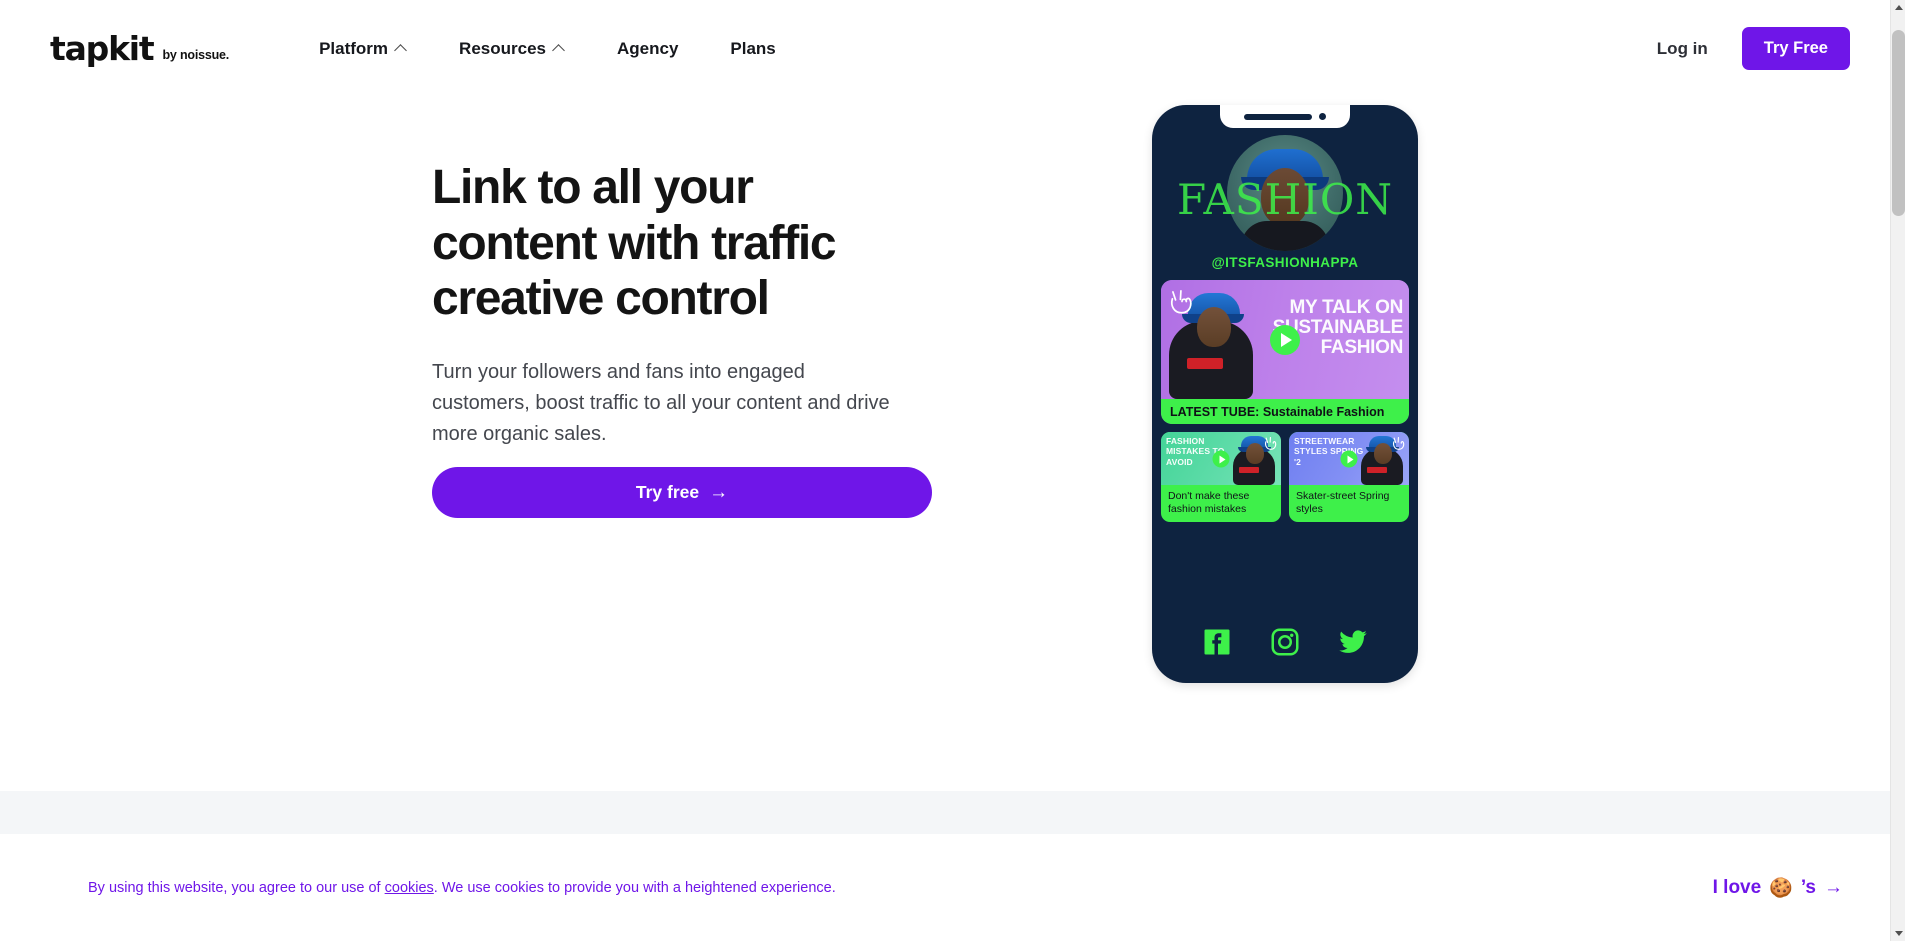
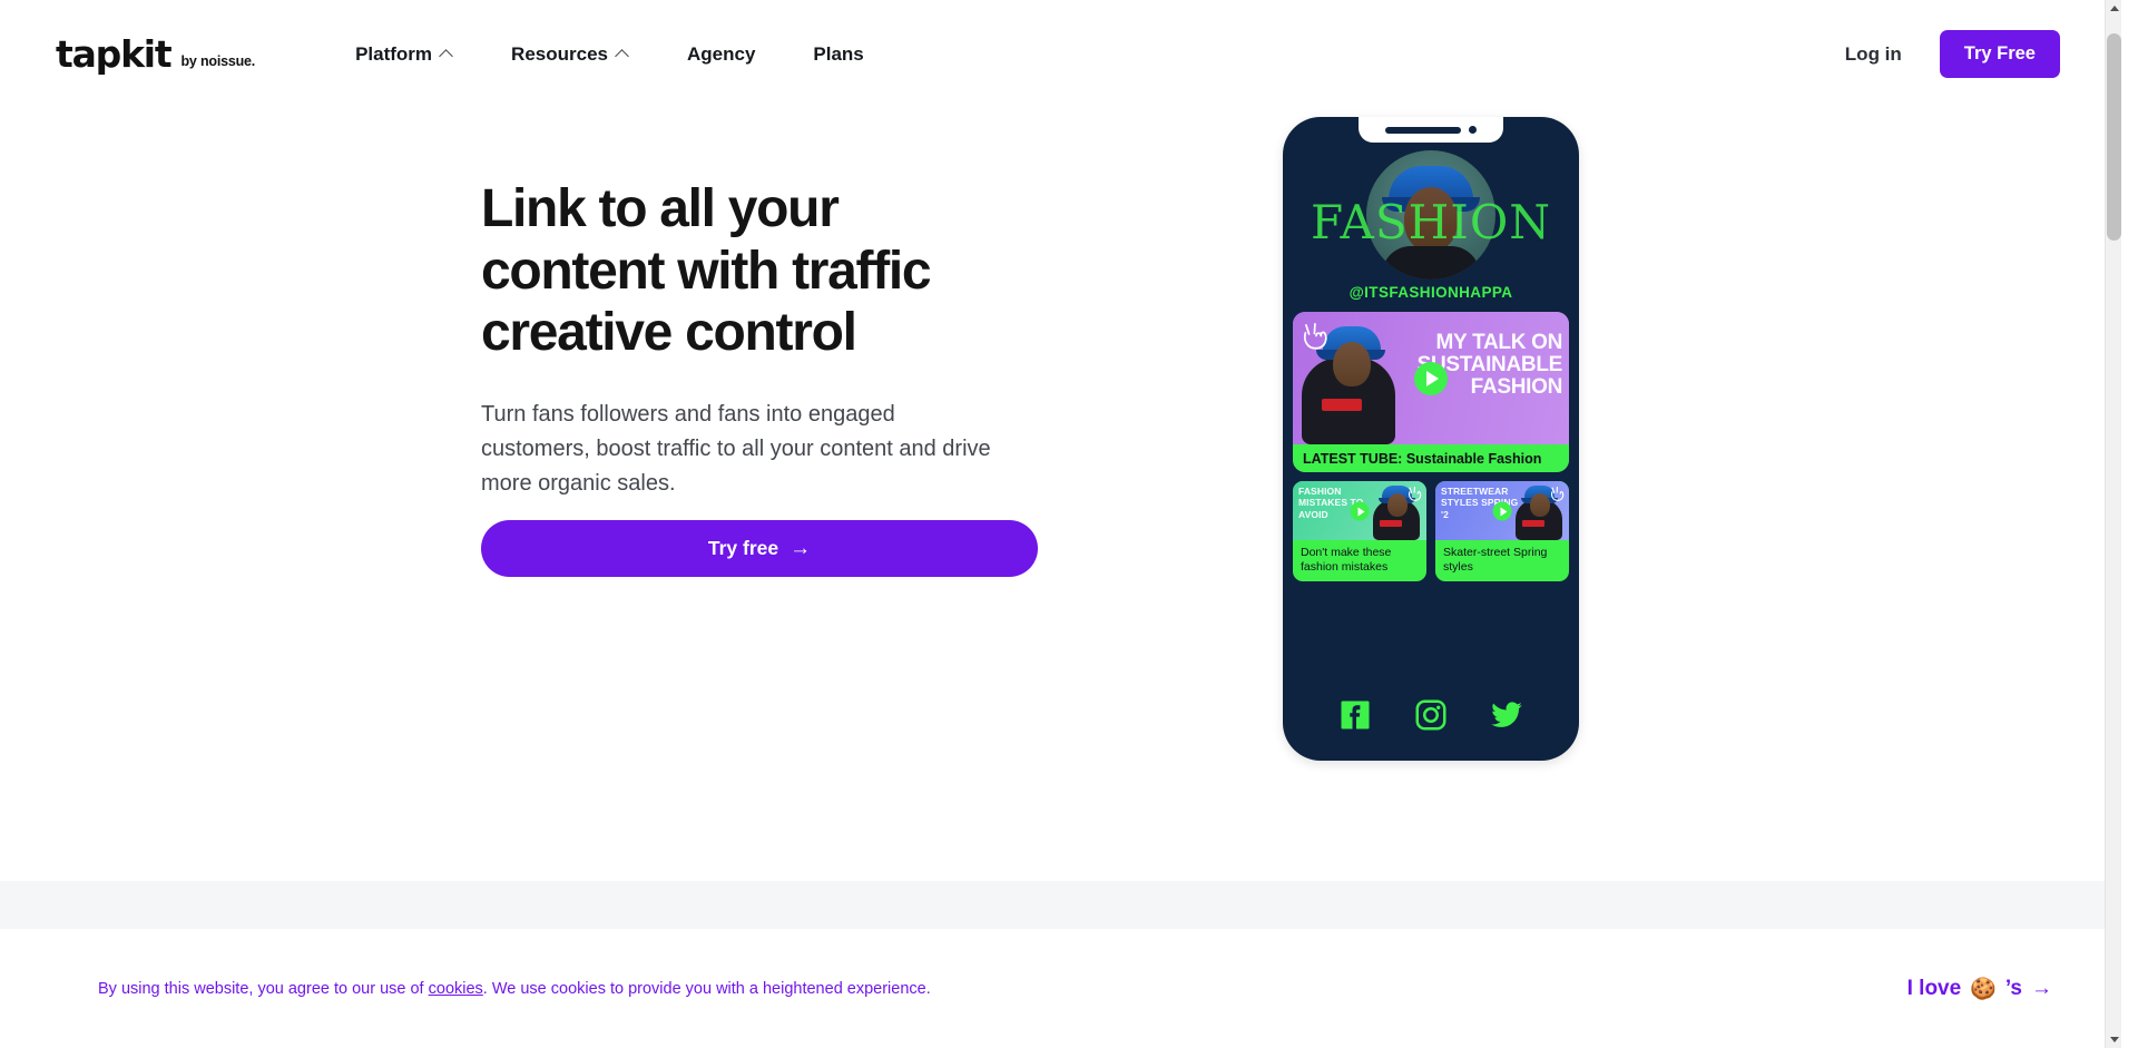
  tapkit
  by noissue.
  Platform
  Resources
  Agency
  Plans
  Log in
  Try Free
  Link to all your content with traffic creative control
- Turn your followers and fans into engaged customers, boost traffic to all your content and drive more organic sales.
+ Turn fans followers and fans into engaged customers, boost traffic to all your content and drive more organic sales.
  Try free
  →
  FASHION
  @ITSFASHIONHAPPA
  MY TALK ON STAINABLE FASHION
  LATEST TUBE: Sustainable Fashion
  FASHION MISTAKES AVOID
  Don't make these fashion mistakes
  STREETWEAR STYLES SPG '2
  Skater-street Spring styles
  By using this website, you agree to our use of cookies. We use cookies to provide you with a heightened experience.
  I love
  🍪
  ’s
  →
